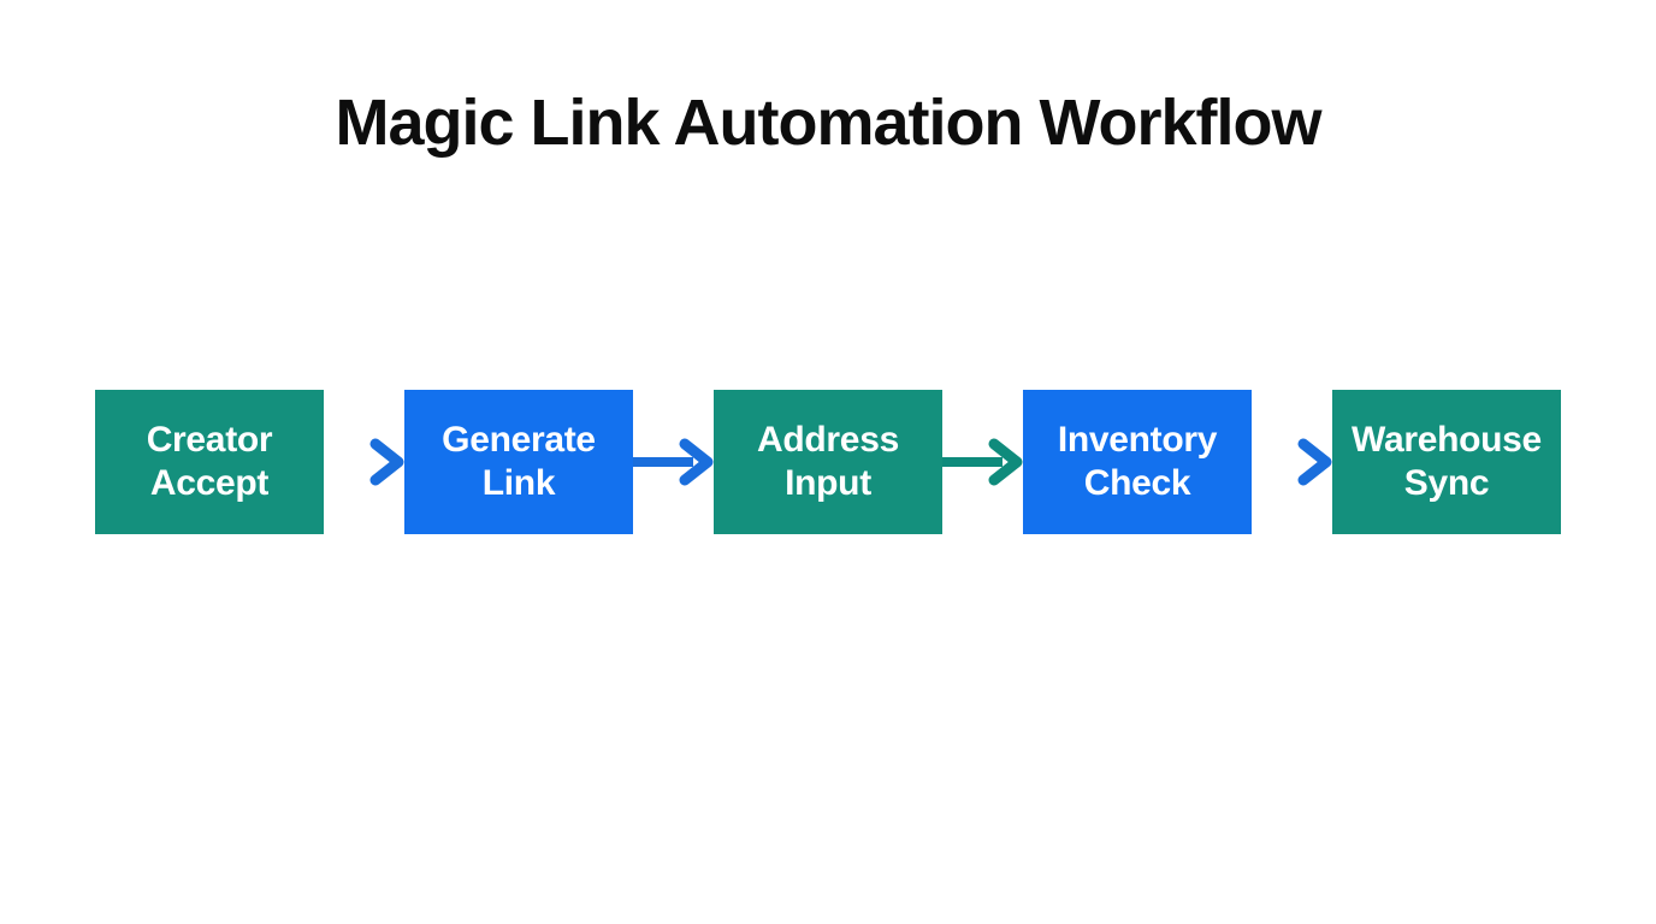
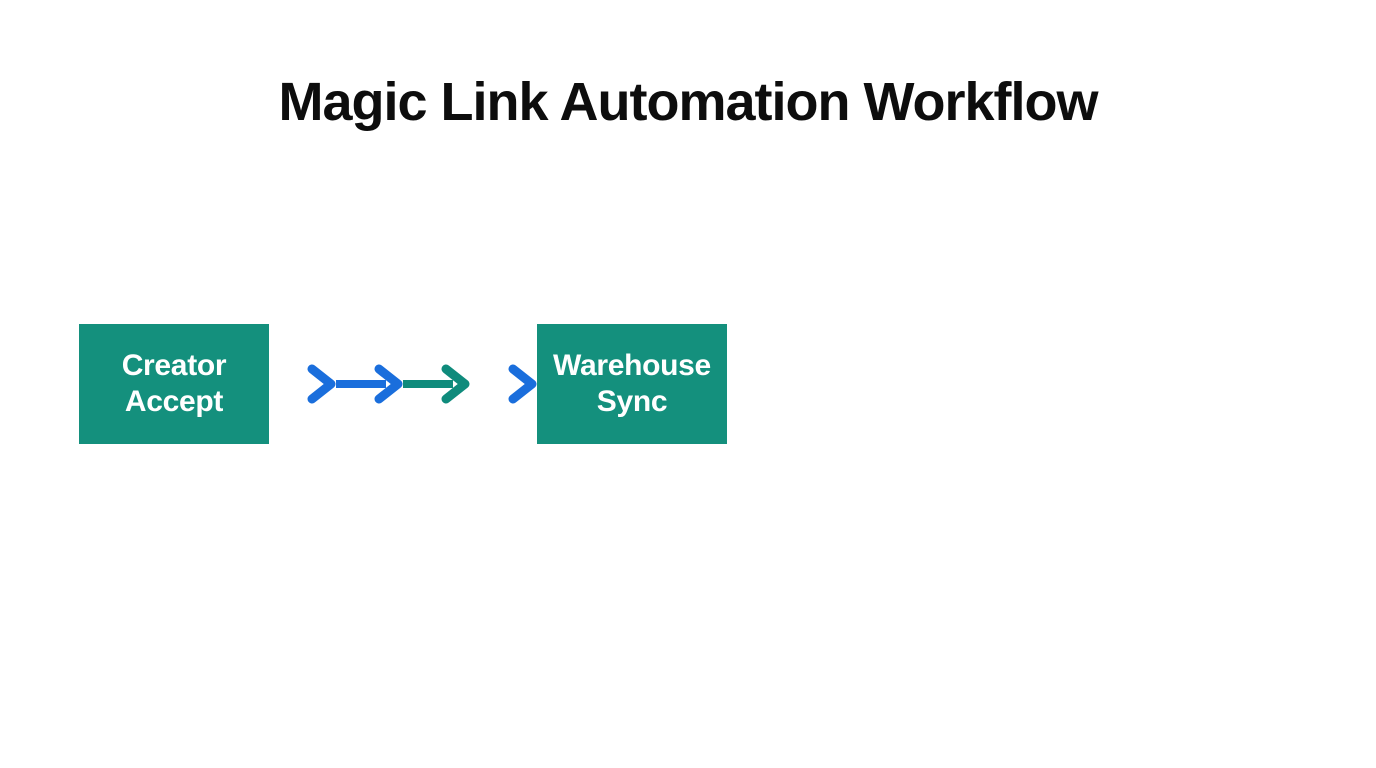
  Magic Link Automation Workflow
  Creator Accept
- Generate Link
- Address Input
- Inventory Check
  Warehouse Sync
